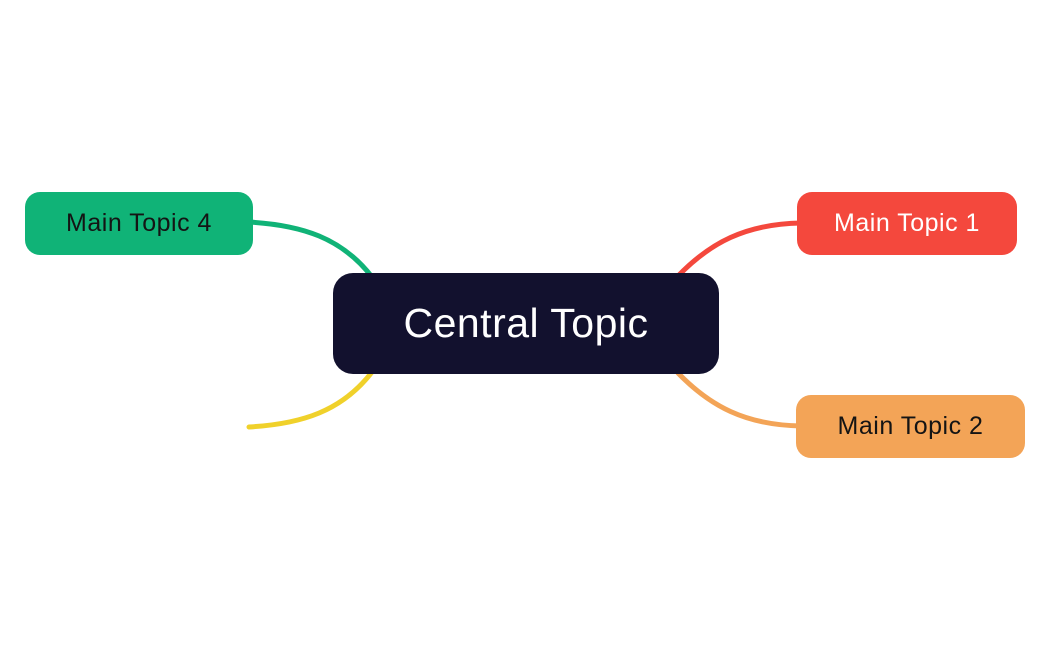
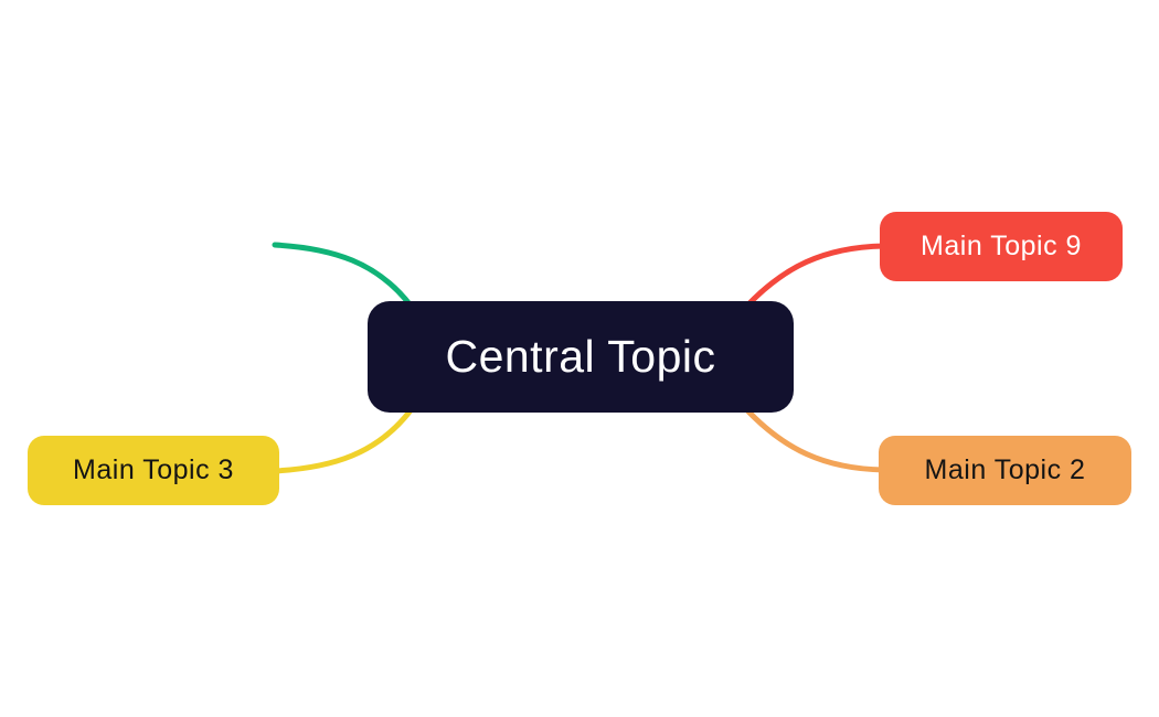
  Central Topic
- Main Topic 4
- Main Topic 1
+ Main Topic 9
+ Main Topic 3
  Main Topic 2
